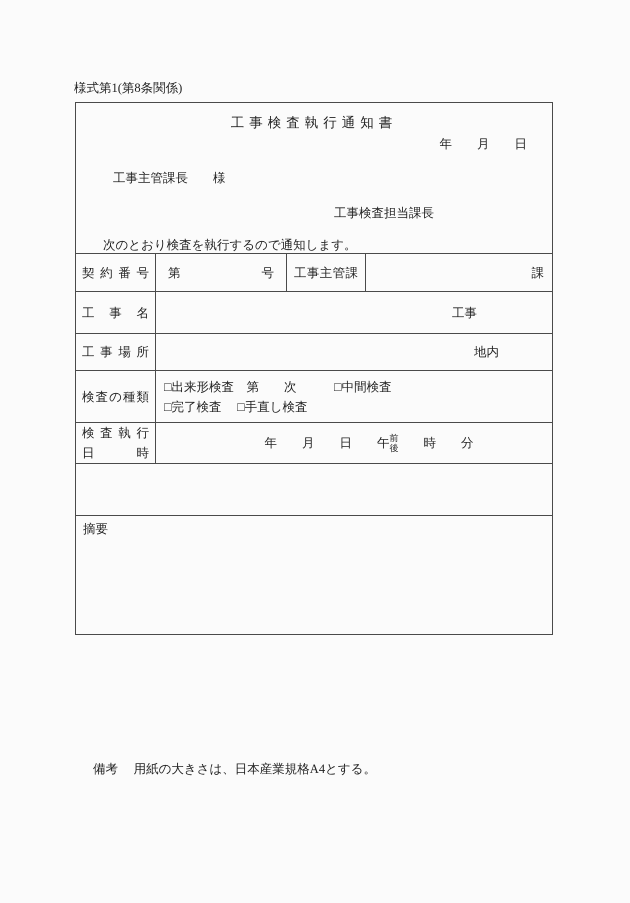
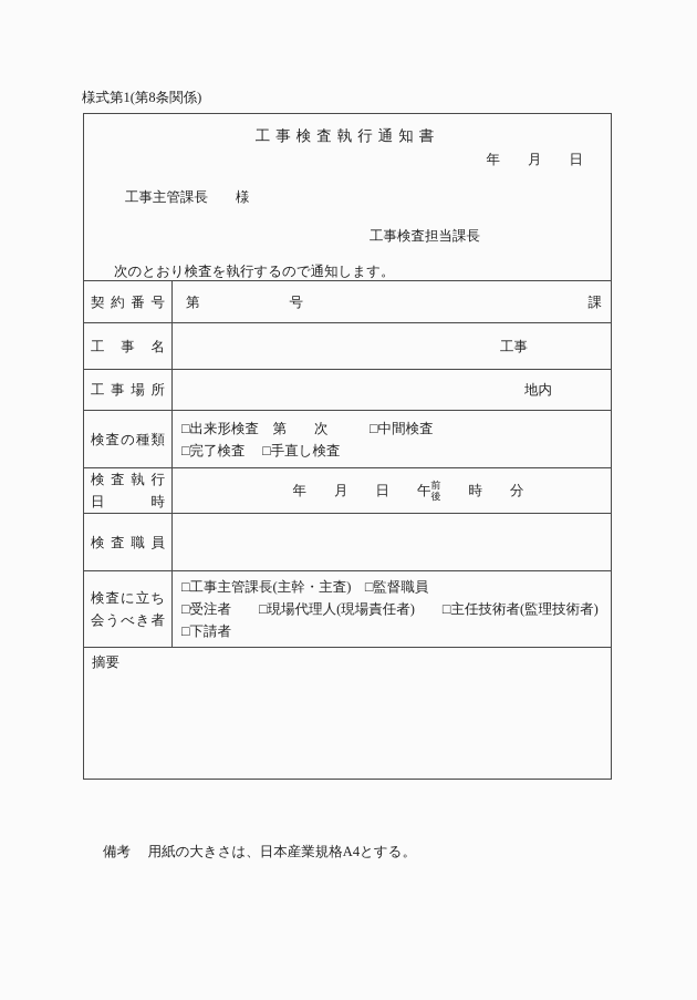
  様式第1(第8条関係)
  工事検査執行通知書
  年 月 日
  工事主管課長 様
  工事検査担当課長
  次のとおり検査を執行するので通知します。
  契約番号
  第
  号
- 工事主管課
  課
  工事名
  工事
  工事場所
  地内
  検査の種類
  □出来形検査 第 次 □中間検査
  □完了検査 □手直し検査
  検査執行
  日時
  年 月 日 午
  前
  後
  時 分
+ 検査職員
+ 検査に立ち
+ 会うべき者
+ □工事主管課長(主幹・主査) □監督職員
+ □受注者 □現場代理人(現場責任者) □主任技術者(監理技術者)
+ □下請者
  摘要
  備考 用紙の大きさは、日本産業規格A4とする。
